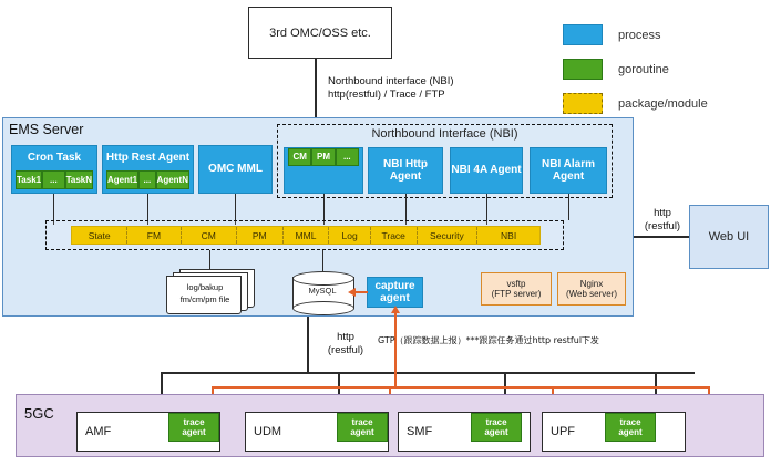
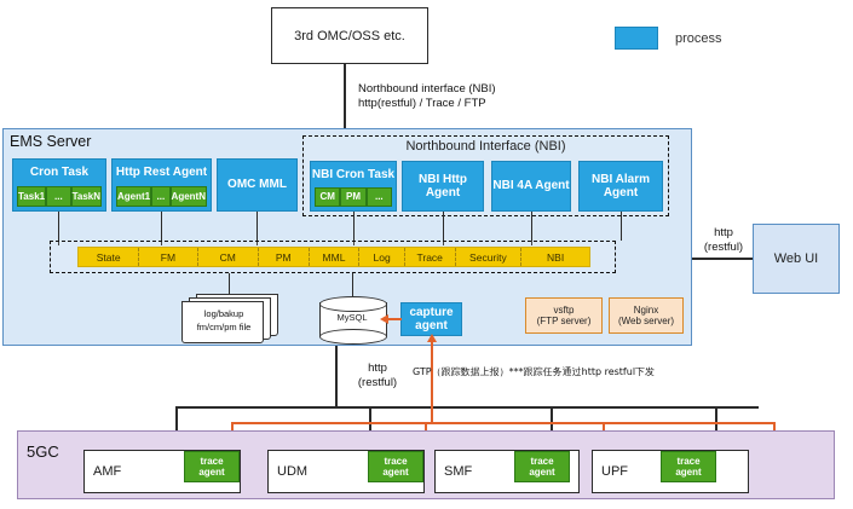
  process
- goroutine
- package/module
  3rd OMC/OSS etc.
  Northbound interface (NBI)
  http(restful) / Trace / FTP
  EMS Server
  Northbound Interface (NBI)
  Cron Task
  Task1
  ...
  TaskN
  Http Rest Agent
  Agent1
  ...
  AgentN
  OMC MML
+ NBI Cron Task
  CM
  PM
  ...
  NBI Http Agent
  NBI 4A Agent
  NBI Alarm Agent
  State
  FM
  CM
  PM
  MML
  Log
  Trace
  Security
  NBI
  log/bakup
  fm/cm/pm file
  MySQL
  capture
  agent
  vsftp
  (FTP server)
  Nginx
  (Web server)
  Web UI
  http
  (restful)
  http
  (restful)
  GTP（跟踪数据上报）***跟踪任务通过http restful下发
  5GC
  AMF
  trace
  agent
  UDM
  trace
  agent
  SMF
  trace
  agent
  UPF
  trace
  agent
